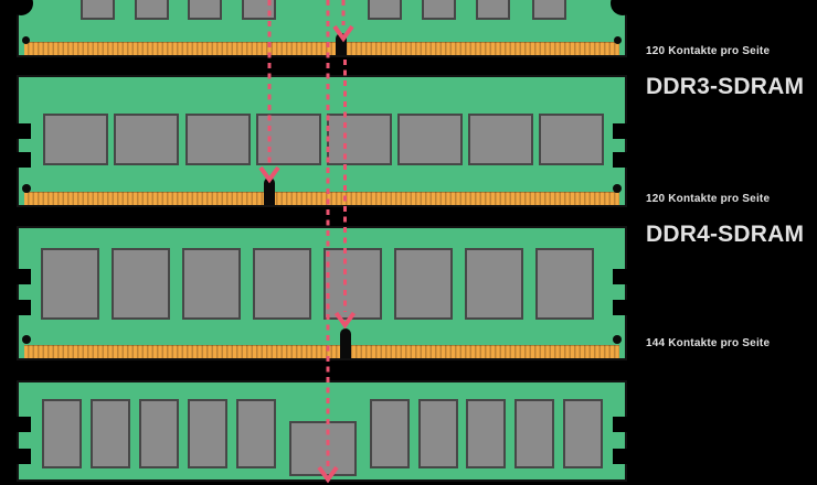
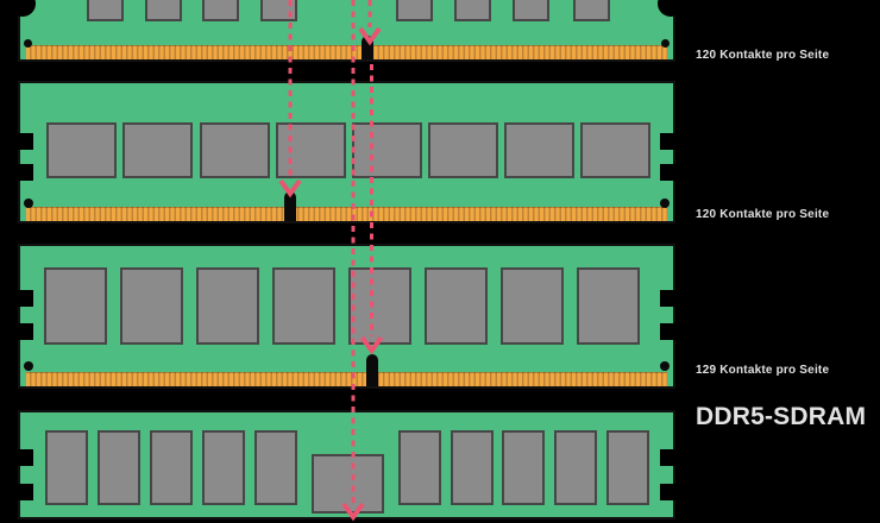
  120 Kontakte pro Seite
- DDR3-SDRAM
  120 Kontakte pro Seite
- DDR4-SDRAM
- 144 Kontakte pro Seite
+ 129 Kontakte pro Seite
+ DDR5-SDRAM
